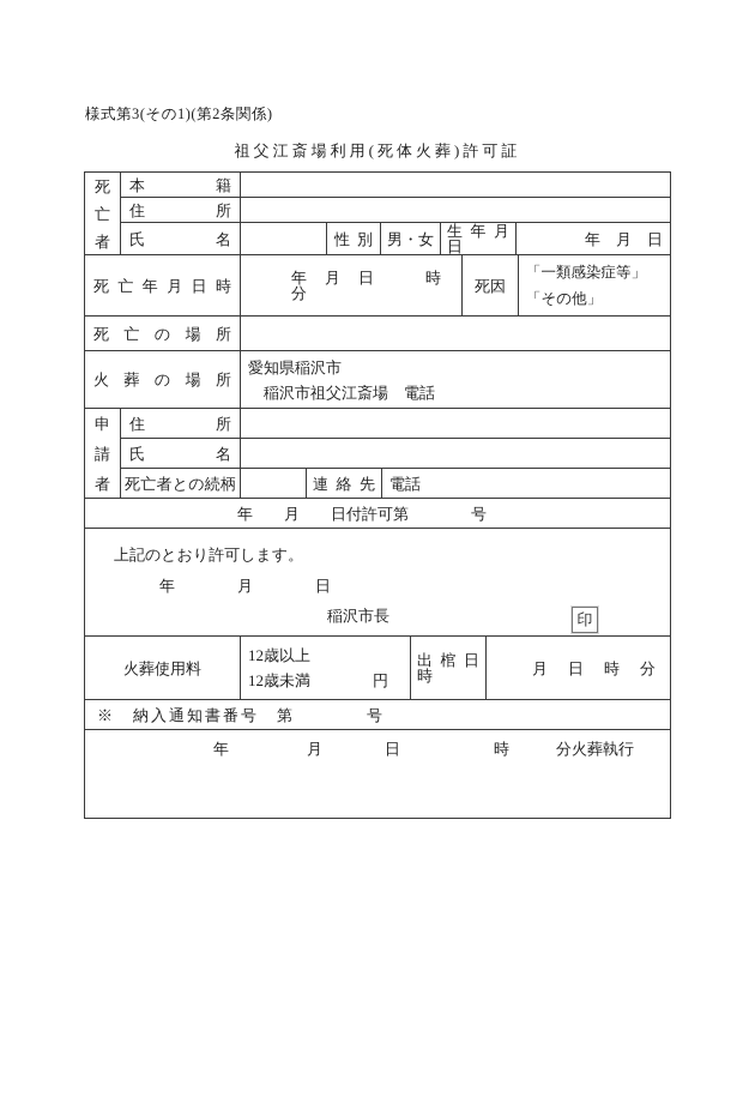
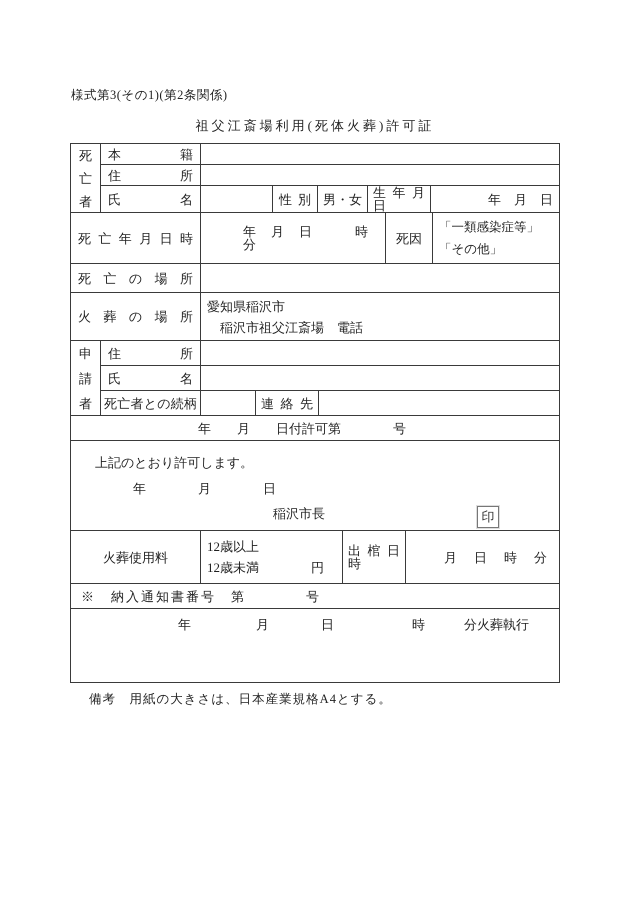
  様式第3(その1)(第2条関係)
  祖父江斎場利用(死体火葬)許可証
  死亡者
  本 籍
  住 所
  氏 名
  性 別
  男・女
  生 年 月 日
  年 月 日
  死 亡 年 月 日 時
  年 月 日 時 分
  死因
  「一類感染症等」
  「その他」
  死 亡 の 場 所
  火 葬 の 場 所
  愛知県稲沢市
  稲沢市祖父江斎場 電話
  申請者
  住 所
  氏 名
  死亡者との続柄
  連 絡 先
- 電話
  年 月 日付許可第 号
  上記のとおり許可します。
  年 月 日
  稲沢市長
  印
  火葬使用料
  12歳以上
  12歳未満 円
  出 棺 日 時
  月 日 時 分
  ※ 納入通知書番号 第 号
  年 月 日 時 分火葬執行
+ 備考 用紙の大きさは、日本産業規格A4とする。
